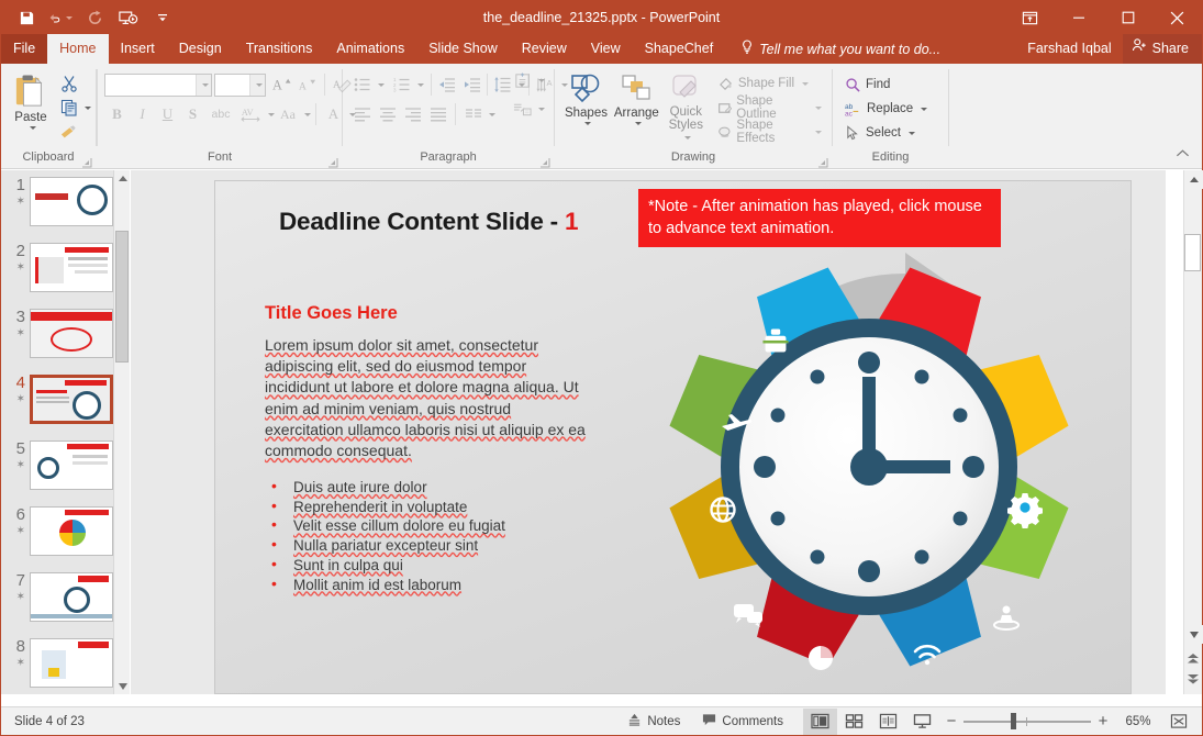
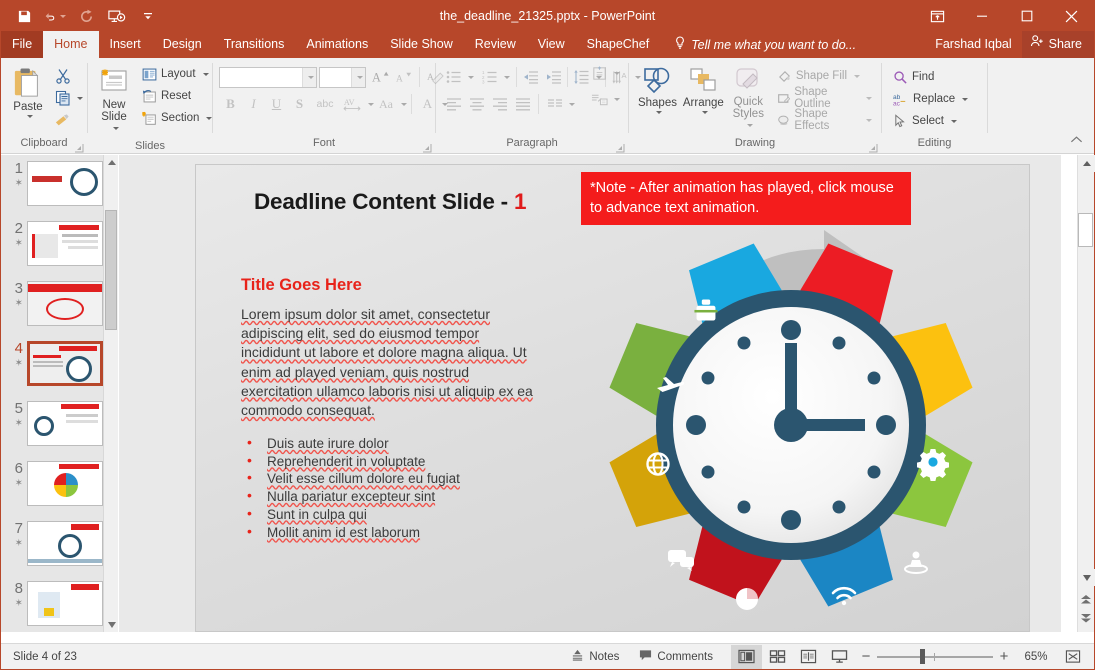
  the_deadline_21325.pptx - PowerPoint
  File
  Home
  Insert
  Design
  Transitions
  Animations
  Slide Show
  Review
  View
  ShapeChef
  Tell me what you want to do...
  Farshad Iqbal
  Share
  Paste
  Clipboard
+ New
+ Slide
+ Layout
+ Reset
+ Section
+ Slides
  A
  A
  A
  B
  I
  U
  S
  abc
  AV
  Aa
  A
  Font
  A
  Paragraph
  Shapes
  Arrange
  Quick
  Styles
  Shape Fill
  Shape Outline
  Shape Effects
  Drawing
  Find
  Replace
  Select
  Editing
  1
  ✶
  2
  ✶
  3
  ✶
  4
  ✶
  5
  ✶
  6
  ✶
  7
  ✶
  8
  ✶
  Deadline Content Slide - 1
  *Note - After animation has played, click mouse to advance text animation.
  Title Goes Here
- Lorem ipsum dolor sit amet, consectetur adipiscing elit, sed do eiusmod tempor incididunt ut labore et dolore magna aliqua. Ut enim ad minim veniam, quis nostrud exercitation ullamco laboris nisi ut aliquip ex ea commodo consequat.
+ Lorem ipsum dolor sit amet, consectetur adipiscing elit, sed do eiusmod tempor incididunt ut labore et dolore magna aliqua. Ut enim ad played veniam, quis nostrud exercitation ullamco laboris nisi ut aliquip ex ea commodo consequat.
  Duis aute irure dolor
  Reprehenderit in voluptate
  Velit esse cillum dolore eu fugiat
  Nulla pariatur excepteur sint
  Sunt in culpa qui
  Mollit anim id est laborum
  Slide 4 of 23
  Notes
  Comments
  −
  +
  65%
